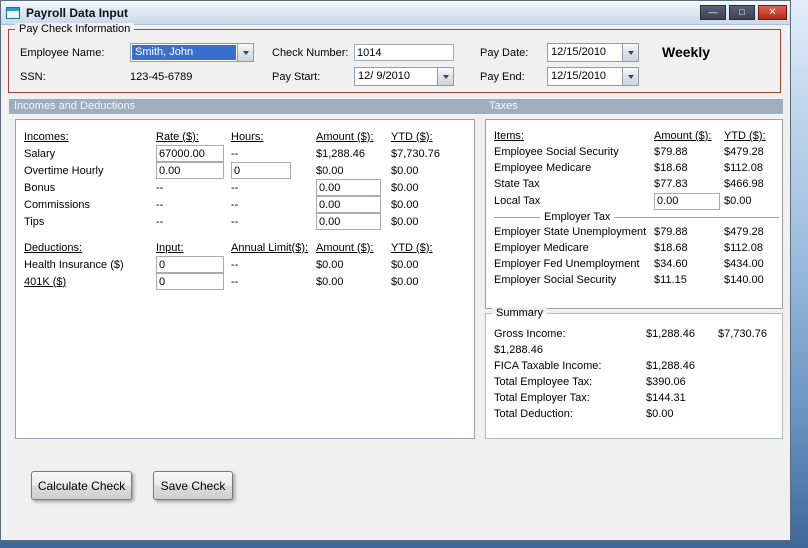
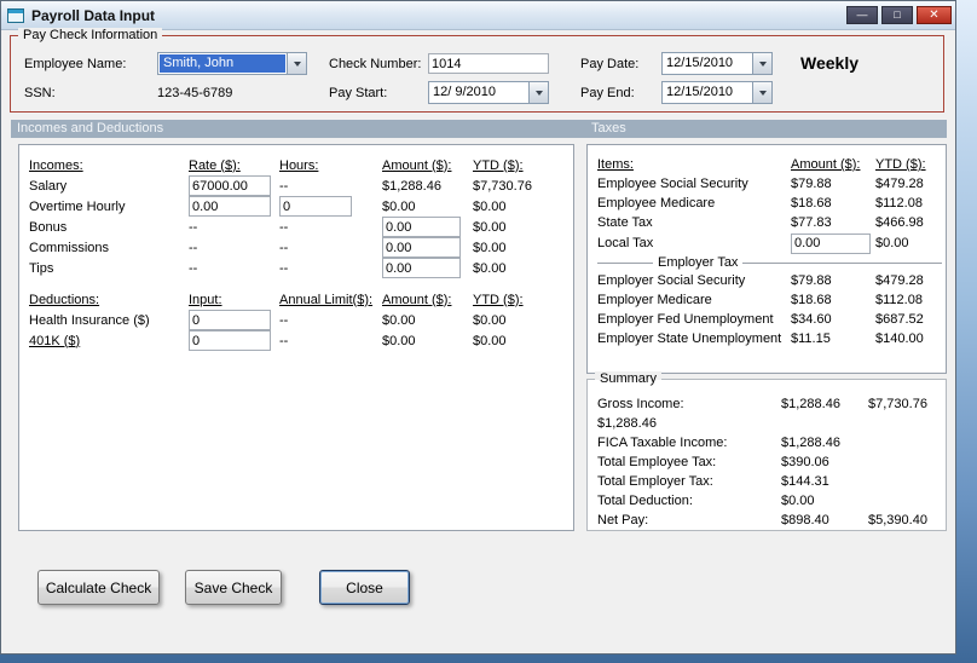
  Payroll Data Input
  —
  □
  ✕
  Pay Check Information
  Employee Name:
  Smith, John
  Check Number:
  1014
  Pay Date:
  12/15/2010
  Weekly
  SSN:
  123-45-6789
  Pay Start:
  12/ 9/2010
  Pay End:
  12/15/2010
  Incomes and Deductions
  Taxes
  Incomes:
  Rate ($):
  Hours:
  Amount ($):
  YTD ($):
  Salary
  67000.00
  --
  $1,288.46
  $7,730.76
  Overtime Hourly
  0.00
  0
  $0.00
  $0.00
  Bonus
  --
  --
  0.00
  $0.00
  Commissions
  --
  --
  0.00
  $0.00
  Tips
  --
  --
  0.00
  $0.00
  Deductions:
  Input:
  Annual Limit($):
  Amount ($):
  YTD ($):
  Health Insurance ($)
  0
  --
  $0.00
  $0.00
  401K ($)
  0
  --
  $0.00
  $0.00
  Items:
  Amount ($):
  YTD ($):
  Employee Social Security
  $79.88
  $479.28
  Employee Medicare
  $18.68
  $112.08
  State Tax
  $77.83
  $466.98
  Local Tax
  0.00
  $0.00
  Employer Tax
- Employer State Unemployment
+ Employer Social Security
  $79.88
  $479.28
  Employer Medicare
  $18.68
  $112.08
  Employer Fed Unemployment
  $34.60
- $434.00
+ $687.52
- Employer Social Security
+ Employer State Unemployment
  $11.15
  $140.00
  Summary
  Gross Income:
  $1,288.46
  $7,730.76
  $1,288.46
  FICA Taxable Income:
  $1,288.46
  Total Employee Tax:
  $390.06
  Total Employer Tax:
  $144.31
  Total Deduction:
  $0.00
+ Net Pay:
+ $898.40
+ $5,390.40
  Calculate Check
  Save Check
+ Close
